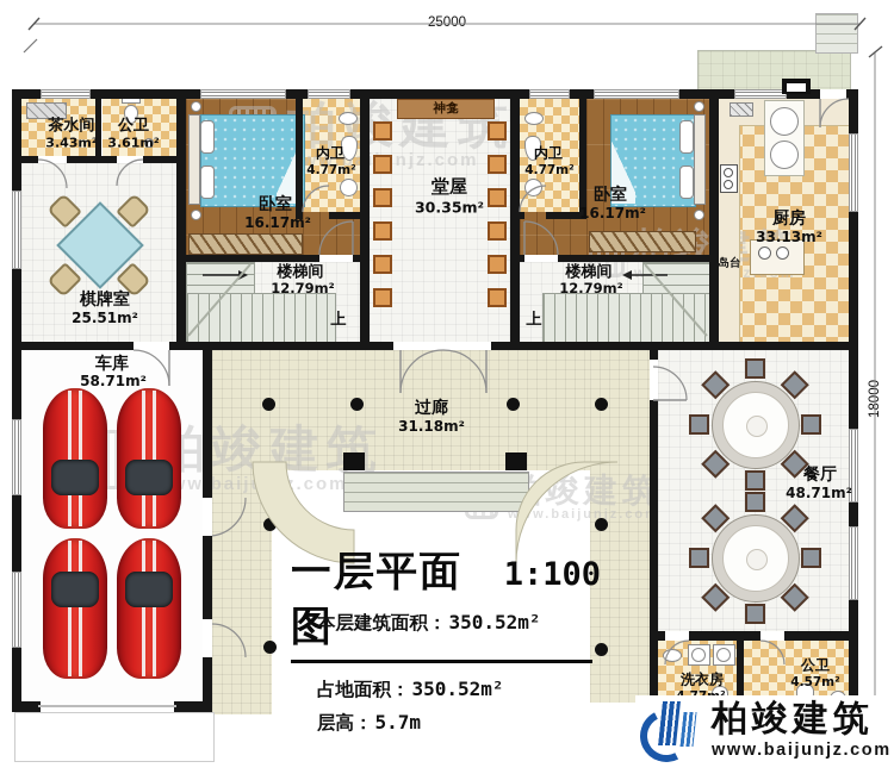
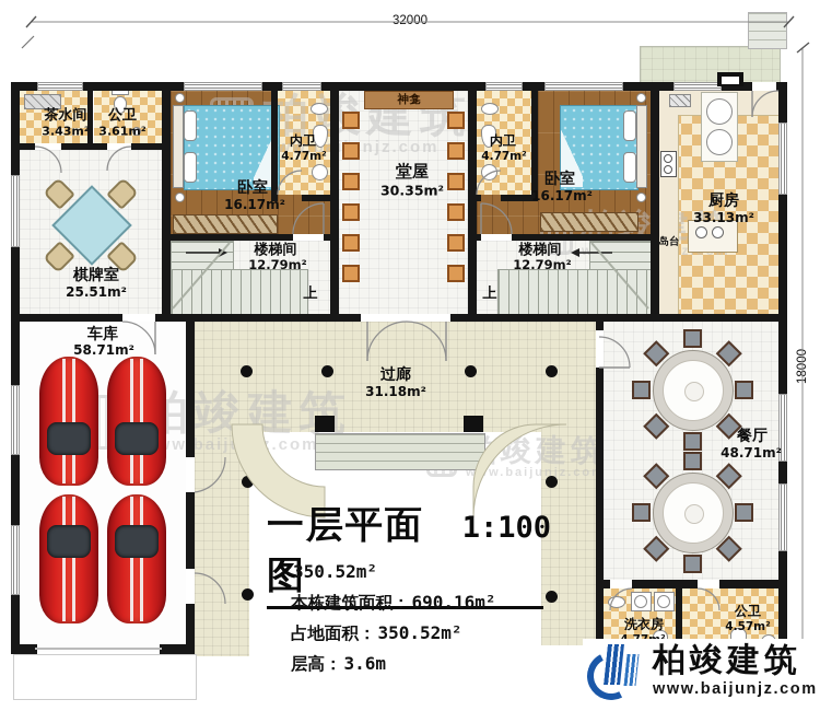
- 25000
+ 32000
  柏竣建筑
  柏竣建筑
  竣建筑
  ww.baijunjz.co
  神龛
  茶水间
  3.43m²
  公卫
  3.61m²
  棋牌室
  25.51m²
  卧室
  16.17m²
  内卫
  4.77m²
  堂屋
  30.35m²
  内卫
  4.77m²
  卧室
  16.17m²
  厨房
  33.13m²
  楼梯间
  12.79m²
  上
  楼梯间
  12.79m²
  上
  岛台
  车库
  58.71m²
  过廊
  31.18m²
  餐厅
  48.71m²
  洗衣房
  公卫
  4.57m²
  一层平面图
  1:100
- 本层建筑面积：
  350.52m²
+ 本栋建筑面积：
+ 690.16m²
  占地面积：
  350.52m²
  层高：
- 5.7m
+ 3.6m
  柏竣建筑
  www.baijunjz.com
